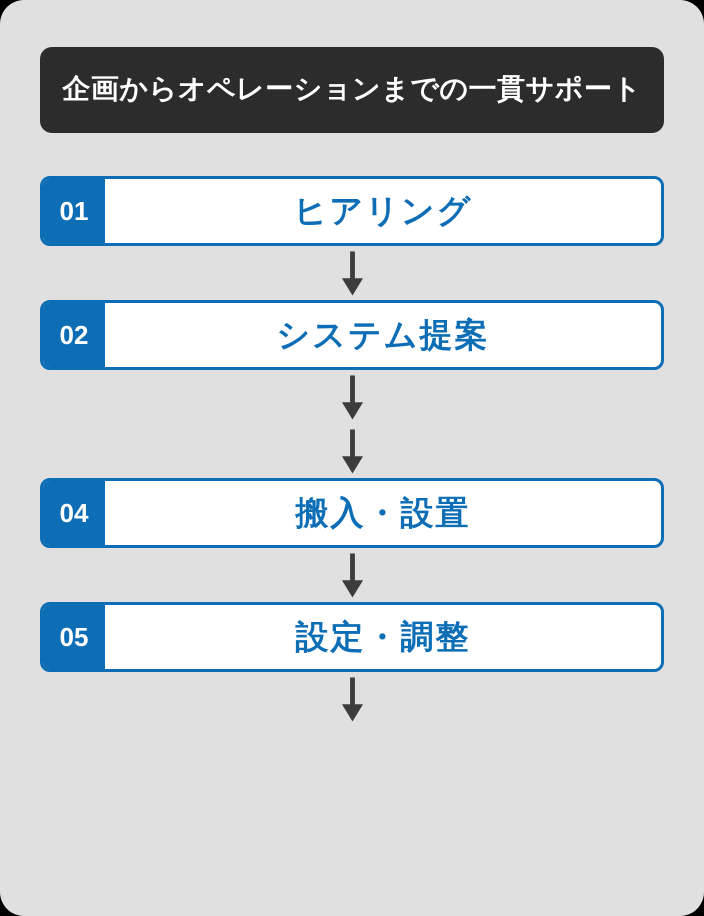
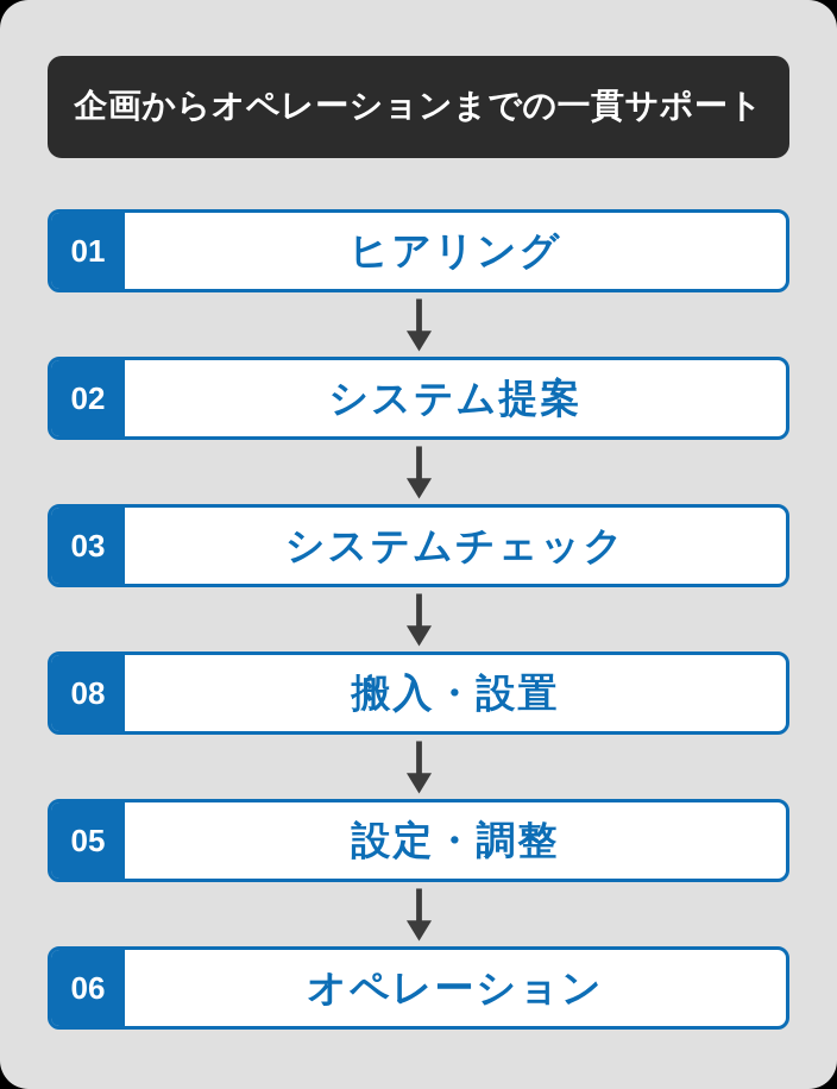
  企画からオペレーションまでの一貫サポート
  01
  ヒアリング
  02
  システム提案
+ 03
+ システムチェック
- 04
+ 08
  搬入・設置
  05
  設定・調整
+ 06
+ オペレーション
